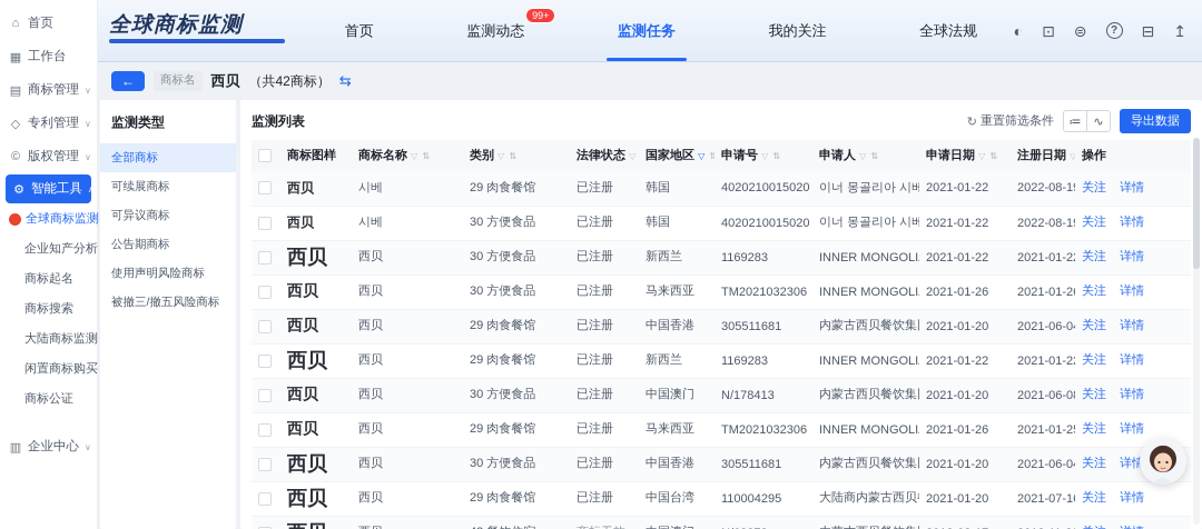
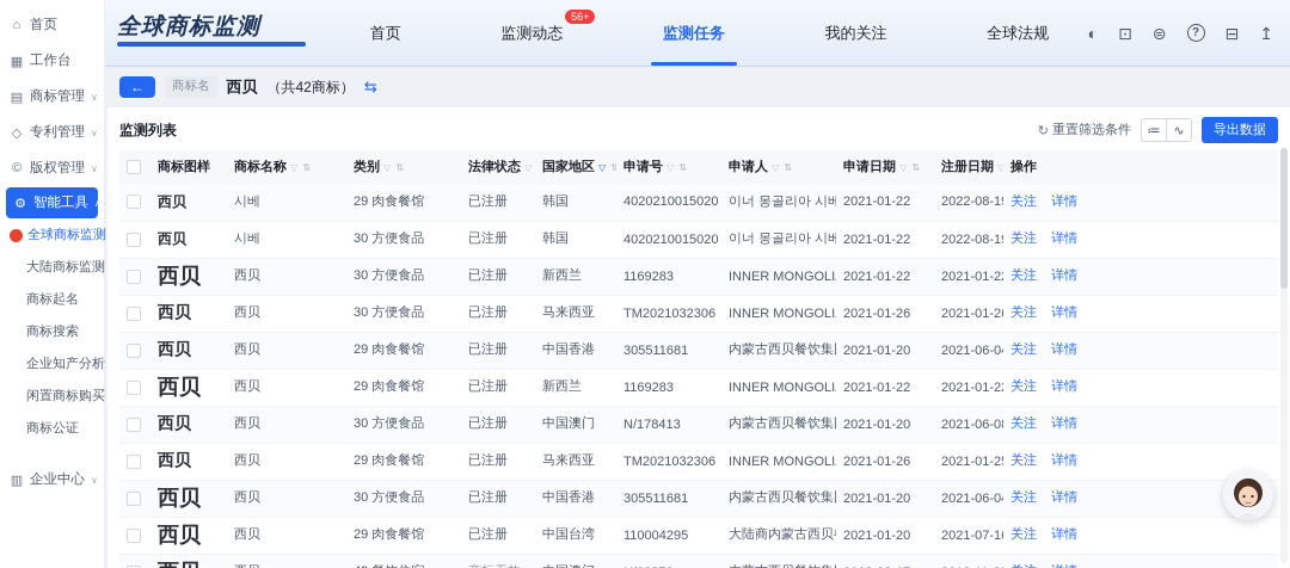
  ⌂
  首页
  ▦
  工作台
  ▤
  商标管理
  ∨
  ◇
  专利管理
  ∨
  ©
  版权管理
  ∨
  ⚙
  智能工具
  ∧
  全球商标监测
- 企业知产分析
+ 大陆商标监测
  商标起名
  商标搜索
- 大陆商标监测
+ 企业知产分析
  闲置商标购买
  商标公证
  ▥
  企业中心
  ∨
  全球商标监测
  首页
  监测动态
- 99+
+ 56+
  监测任务
  我的关注
  全球法规
  ◐
  ⊡
  ⊜
  ?
  ⊟
  ↥
  ←
  商标名
  西贝
  （共42商标）
  ⇆
- 监测类型
- 全部商标
- 可续展商标
- 可异议商标
- 公告期商标
- 使用声明风险商标
- 被撤三/撤五风险商标
  监测列表
  ↻
  重置筛选条件
  ≔
  ∿
  导出数据
  		商标图样	商标名称 ▽ ⇅	类别 ▽ ⇅	法律状态 ▽	国家地区 ▽ ⇅	申请号 ▽ ⇅	申请人 ▽ ⇅	申请日期 ▽ ⇅	注册日期 ▽	操作
  	西贝	시베	29 肉食餐馆	已注册	韩国	4020210015020	이너 몽골리아 시베	2021-01-22	2022-08-1	关注 详情
  	西贝	시베	30 方便食品	已注册	韩国	4020210015020	이너 몽골리아 시베	2021-01-22	2022-08-1	关注 详情
  	西贝	西贝	30 方便食品	已注册	新西兰	1169283	INNER MONGOLI	2021-01-22	2021-01-2	关注 详情
  	西贝	西贝	30 方便食品	已注册	马来西亚	TM2021032306	INNER MONGOLI	2021-01-26	2021-01-2	关注 详情
  	西贝	西贝	29 肉食餐馆	已注册	中国香港	305511681	内蒙古西贝餐饮集	2021-01-20	2021-06-0	关注 详情
  	西贝	西贝	29 肉食餐馆	已注册	新西兰	1169283	INNER MONGOLI	2021-01-22	2021-01-2	关注 详情
  	西贝	西贝	30 方便食品	已注册	中国澳门	N/178413	内蒙古西贝餐饮集	2021-01-20	2021-06-0	关注 详情
  	西贝	西贝	29 肉食餐馆	已注册	马来西亚	TM2021032306	INNER MONGOLI	2021-01-26	2021-01-2	关注 详情
  	西贝	西贝	30 方便食品	已注册	中国香港	305511681	内蒙古西贝餐饮集	2021-01-20	2021-06-0	关注 详情
  	西贝	西贝	29 肉食餐馆	已注册	中国台湾	110004295	大陆商内蒙古西贝	2021-01-20	2021-07-1	关注 详情
